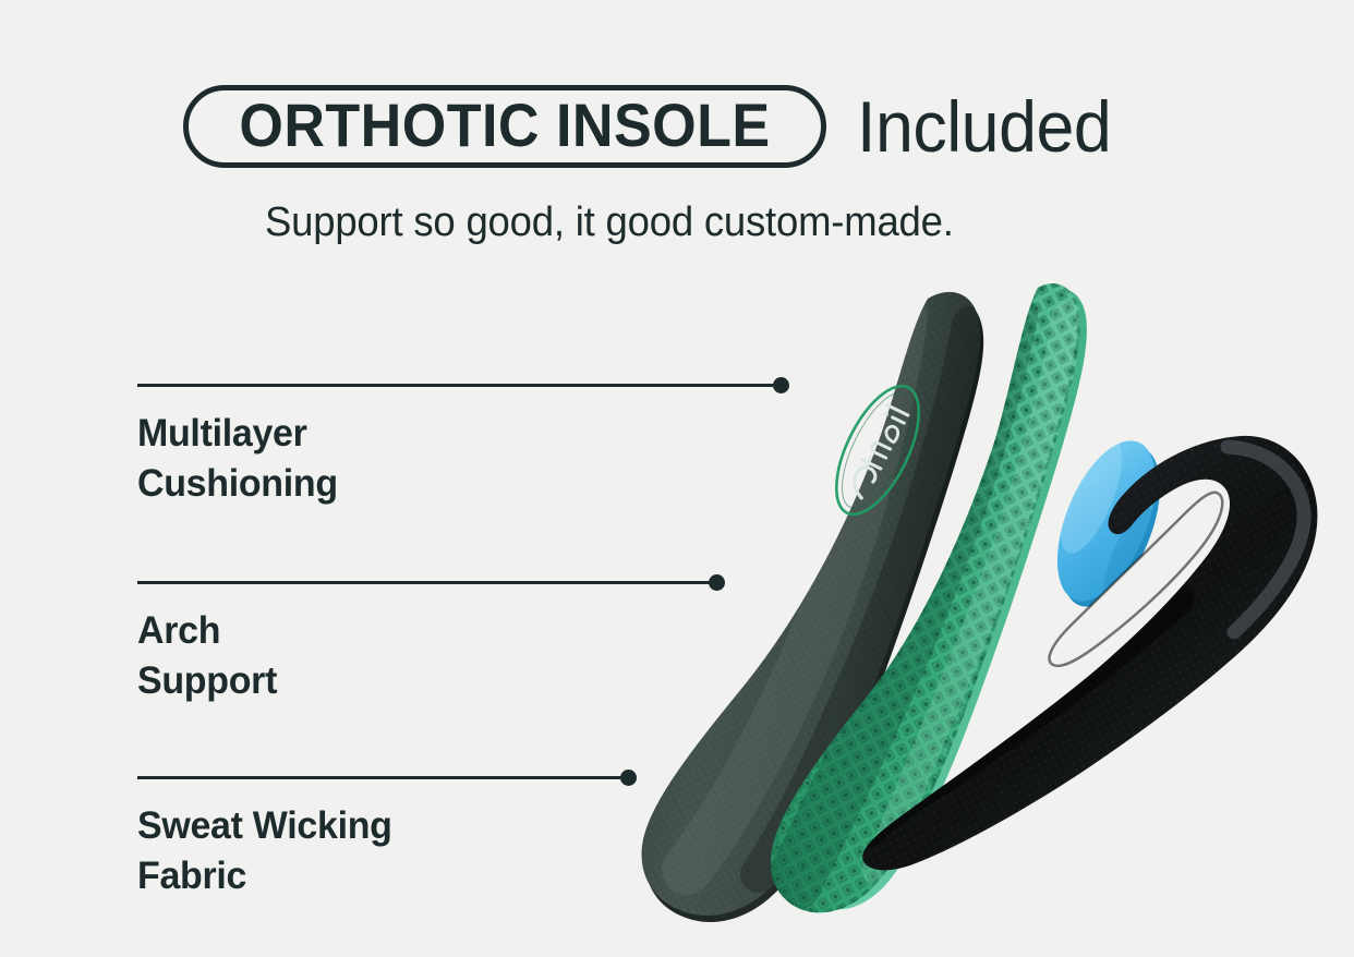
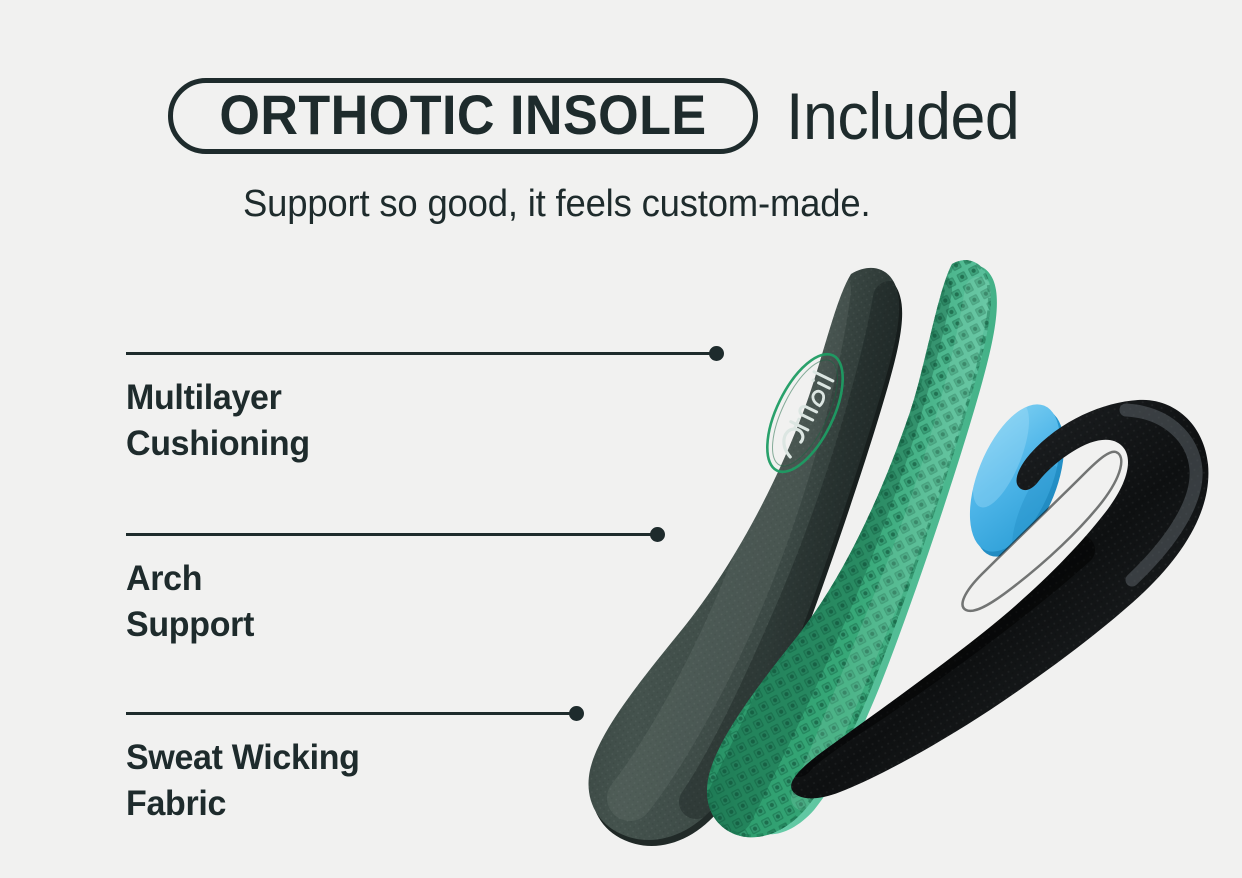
  ORTHOTIC INSOLE
  Included
- Support so good, it good custom-made.
+ Support so good, it feels custom-made.
  Multilayer
  Cushioning
  Arch
  Support
  Sweat Wicking
  Fabric
